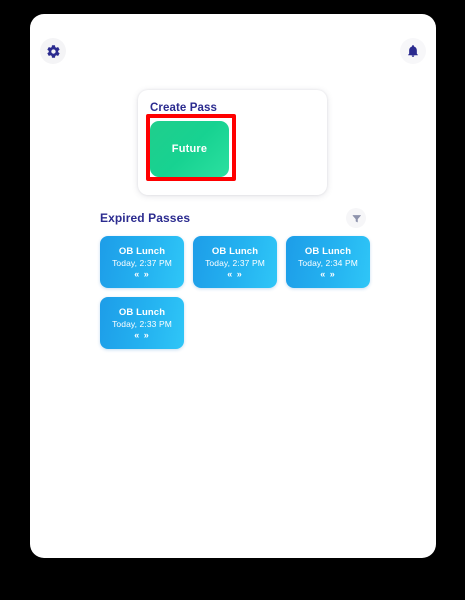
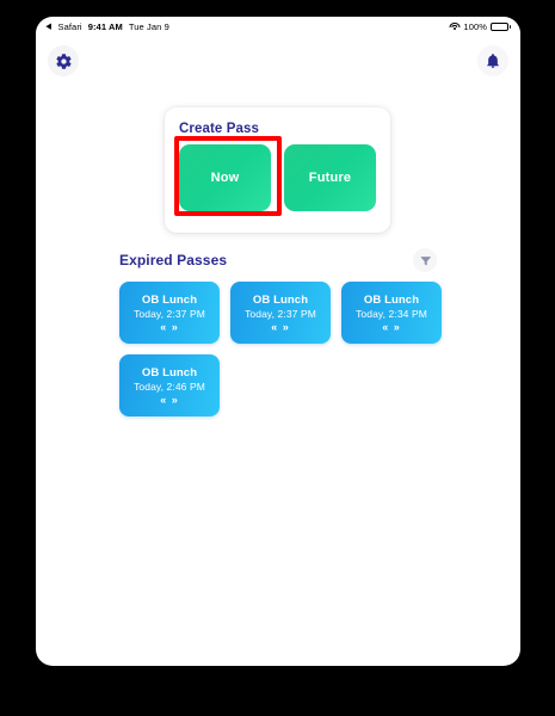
+ Safari
+ 9:41 AM
+ Tue Jan 9
+ 100%
  Create Pass
+ Now
  Future
  Expired Passes
  OB Lunch
  Today, 2:37 PM
  « »
  OB Lunch
  Today, 2:37 PM
  « »
  OB Lunch
  Today, 2:34 PM
  « »
  OB Lunch
- Today, 2:33 PM
+ Today, 2:46 PM
  « »
